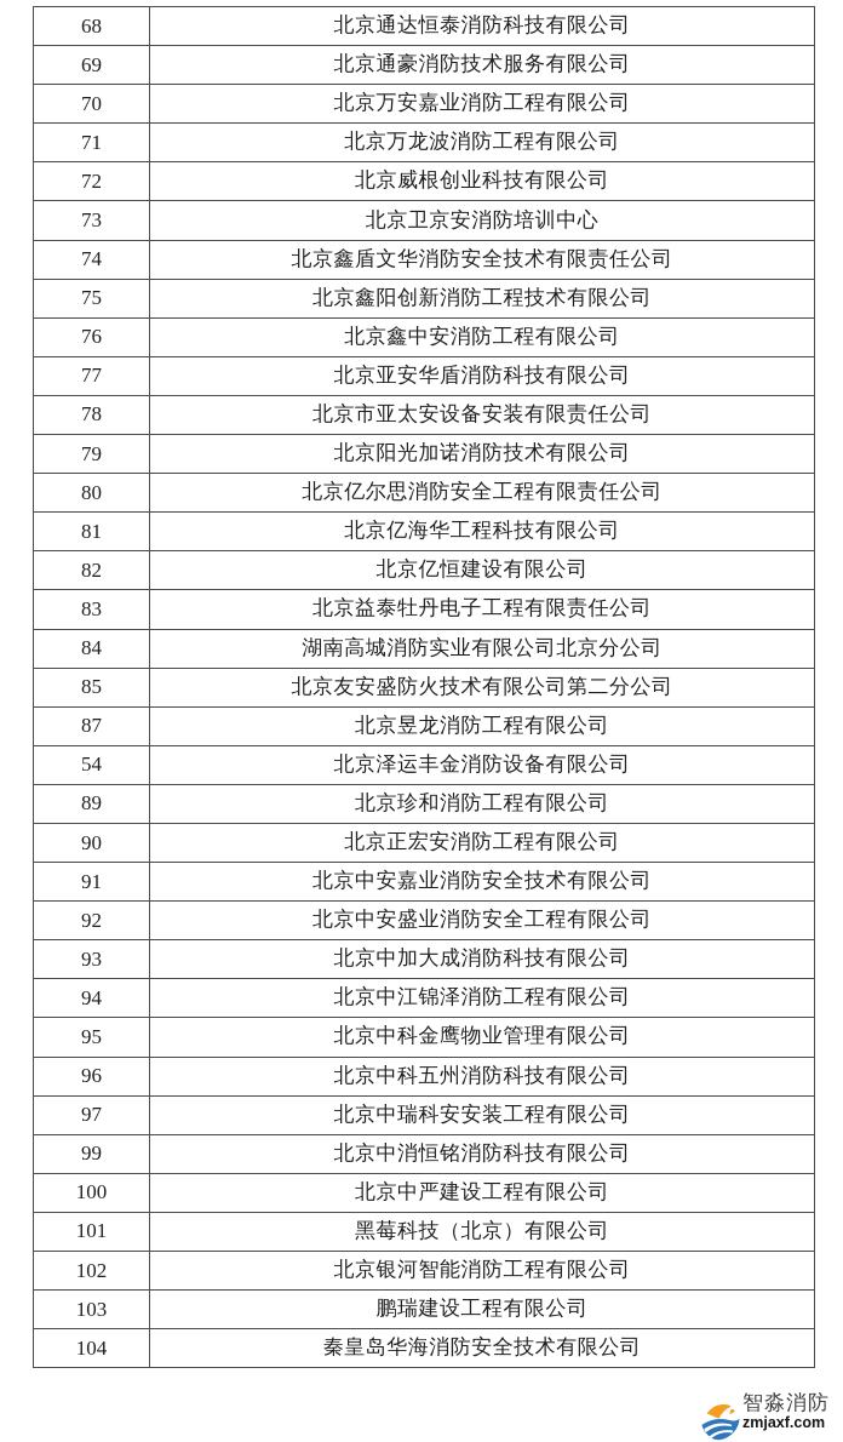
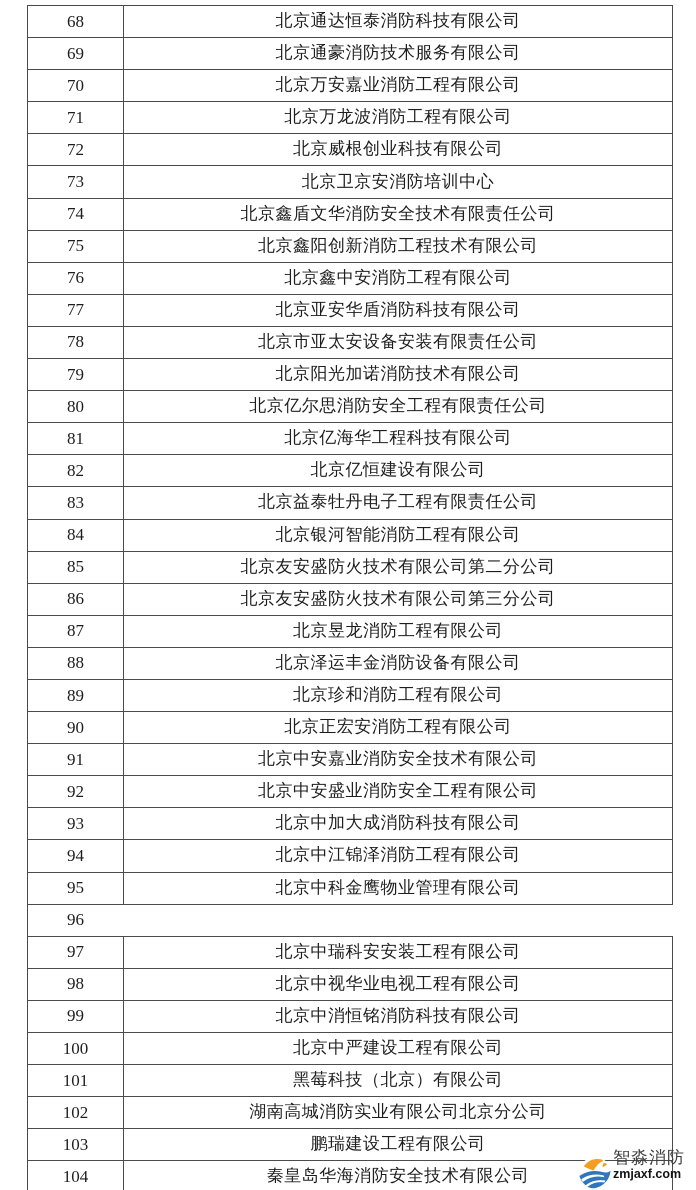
  68
  北京通达恒泰消防科技有限公司
  69
  北京通豪消防技术服务有限公司
  70
  北京万安嘉业消防工程有限公司
  71
  北京万龙波消防工程有限公司
  72
  北京威根创业科技有限公司
  73
  北京卫京安消防培训中心
  74
  北京鑫盾文华消防安全技术有限责任公司
  75
  北京鑫阳创新消防工程技术有限公司
  76
  北京鑫中安消防工程有限公司
  77
  北京亚安华盾消防科技有限公司
  78
  北京市亚太安设备安装有限责任公司
  79
  北京阳光加诺消防技术有限公司
  80
  北京亿尔思消防安全工程有限责任公司
  81
  北京亿海华工程科技有限公司
  82
  北京亿恒建设有限公司
  83
  北京益泰牡丹电子工程有限责任公司
  84
- 湖南高城消防实业有限公司北京分公司
+ 北京银河智能消防工程有限公司
  85
  北京友安盛防火技术有限公司第二分公司
+ 86
+ 北京友安盛防火技术有限公司第三分公司
  87
  北京昱龙消防工程有限公司
- 54
+ 88
  北京泽运丰金消防设备有限公司
  89
  北京珍和消防工程有限公司
  90
  北京正宏安消防工程有限公司
  91
  北京中安嘉业消防安全技术有限公司
  92
  北京中安盛业消防安全工程有限公司
  93
  北京中加大成消防科技有限公司
  94
  北京中江锦泽消防工程有限公司
  95
  北京中科金鹰物业管理有限公司
  96
- 北京中科五州消防科技有限公司
  97
  北京中瑞科安安装工程有限公司
+ 98
+ 北京中视华业电视工程有限公司
  99
  北京中消恒铭消防科技有限公司
  100
  北京中严建设工程有限公司
  101
  黑莓科技（北京）有限公司
  102
- 北京银河智能消防工程有限公司
+ 湖南高城消防实业有限公司北京分公司
  103
  鹏瑞建设工程有限公司
  104
  秦皇岛华海消防安全技术有限公司
  智淼消防
  zmjaxf.com
